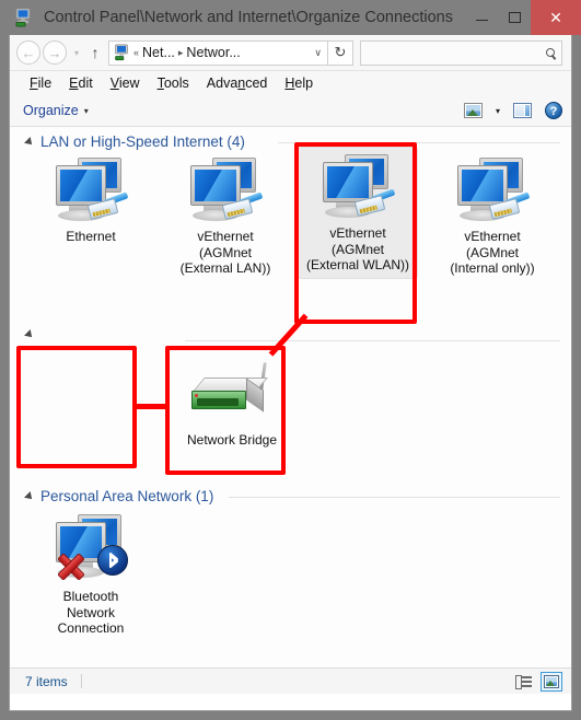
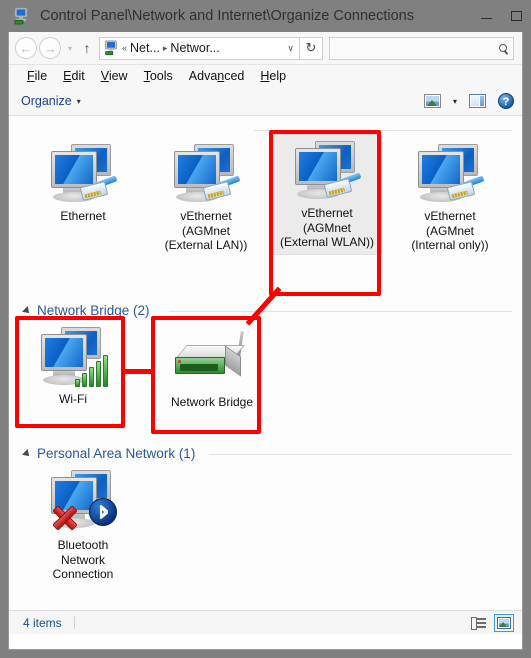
  Control Panel\Network and Internet\Organize Connections
- ✕
  ←
  →
  ▾
  ↑
  «
  Net...
  ▸
  Networ...
  ∨
  ↻
  File
  Edit
  View
  Tools
  Advanced
  Help
  Organize
  ▾
  ▾
  ?
- LAN or High-Speed Internet (4)
  Ethernet
  vEthernet
  (AGMnet
  (External LAN))
  vEthernet
  (AGMnet
  (External WLAN))
  vEthernet
  (AGMnet
  (Internal only))
+ Network Bridge (2)
+ Wi-Fi
  Network Bridge
  Personal Area Network (1)
  Bluetooth
  Network
  Connection
- 7 items
+ 4 items
